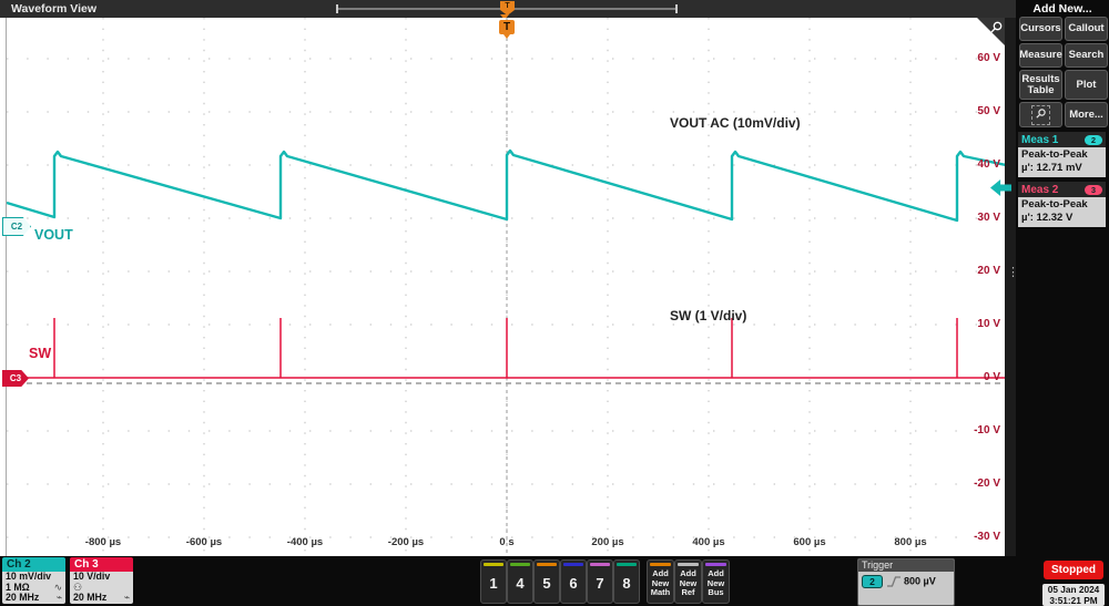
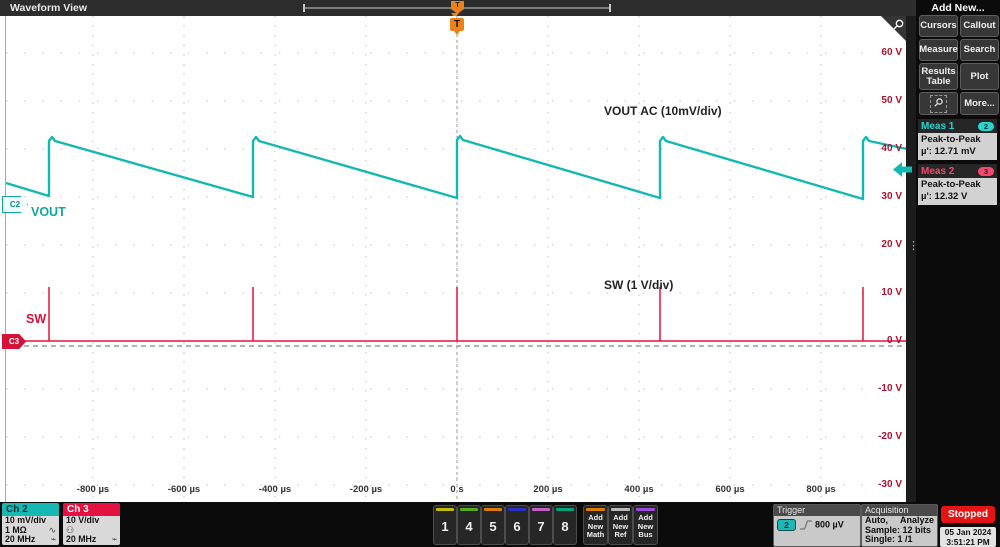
  Waveform View
  T
  60 V
  50 V
  40 V
  30 V
  20 V
  10 V
  0 V
  -10 V
  -20 V
  -30 V
  -800 µs
  -600 µs
  -400 µs
  -200 µs
  0 s
  200 µs
  400 µs
  600 µs
  800 µs
  VOUT AC (10mV/div)
  SW (1 V/div)
  VOUT
  SW
  C2
  C3
  ⋮
  Add New...
  Cursors
  Callout
  Measure
  Search
  Results Table
  Plot
  More...
  Meas 1
  2
  Peak-to-Peak
  µ': 12.71 mV
  Meas 2
  3
  Peak-to-Peak
  µ': 12.32 V
  Ch 2
  10 mV/div
  1 MΩ
  ∿
  20 MHz
  ⌁
  Ch 3
  10 V/div
  ⚇
  20 MHz
  ⌁
  1
  4
  5
  6
  7
  8
  Add New Math
  Add New Ref
  Add New Bus
  Trigger
  2 800 µV
+ Acquisition
+ Auto,
+ Analyze
+ Sample: 12 bits
+ Single: 1 /1
  Stopped
  05 Jan 2024
  3:51:21 PM
